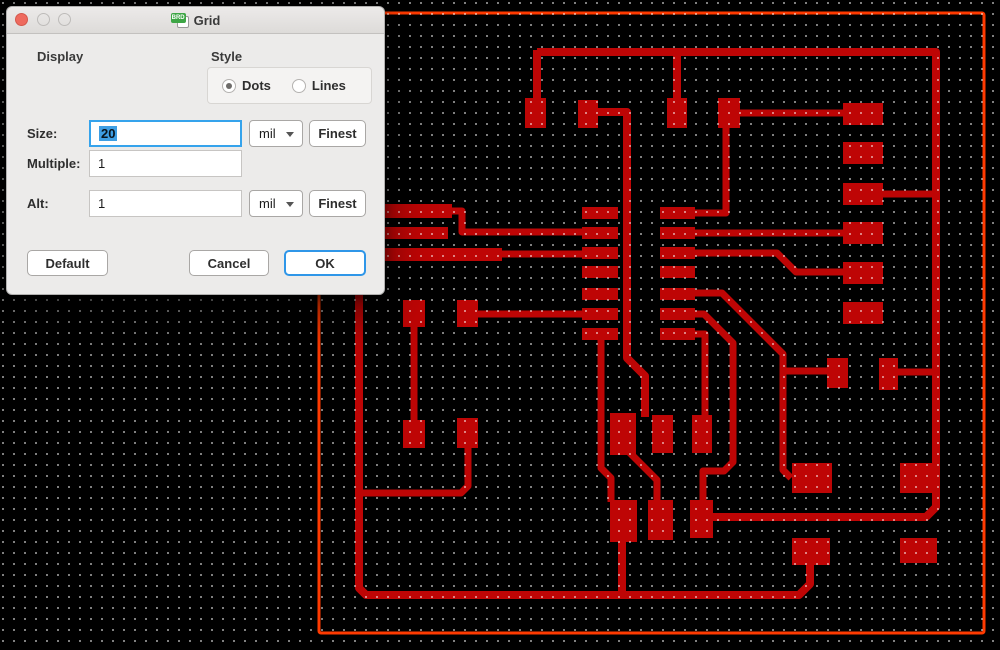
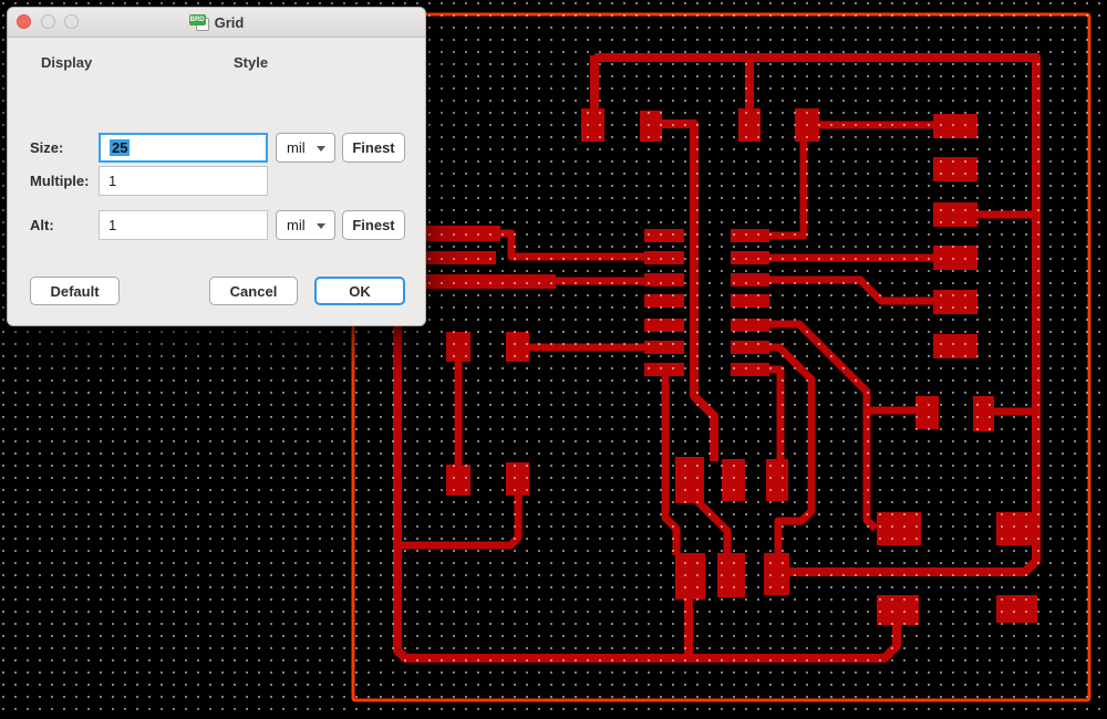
  Grid
  Display
  Style
- Dots
- Lines
  Size:
- 20
+ 25
  mil
  Finest
  Multiple:
  1
  Alt:
  1
  mil
  Finest
  Default
  Cancel
  OK
